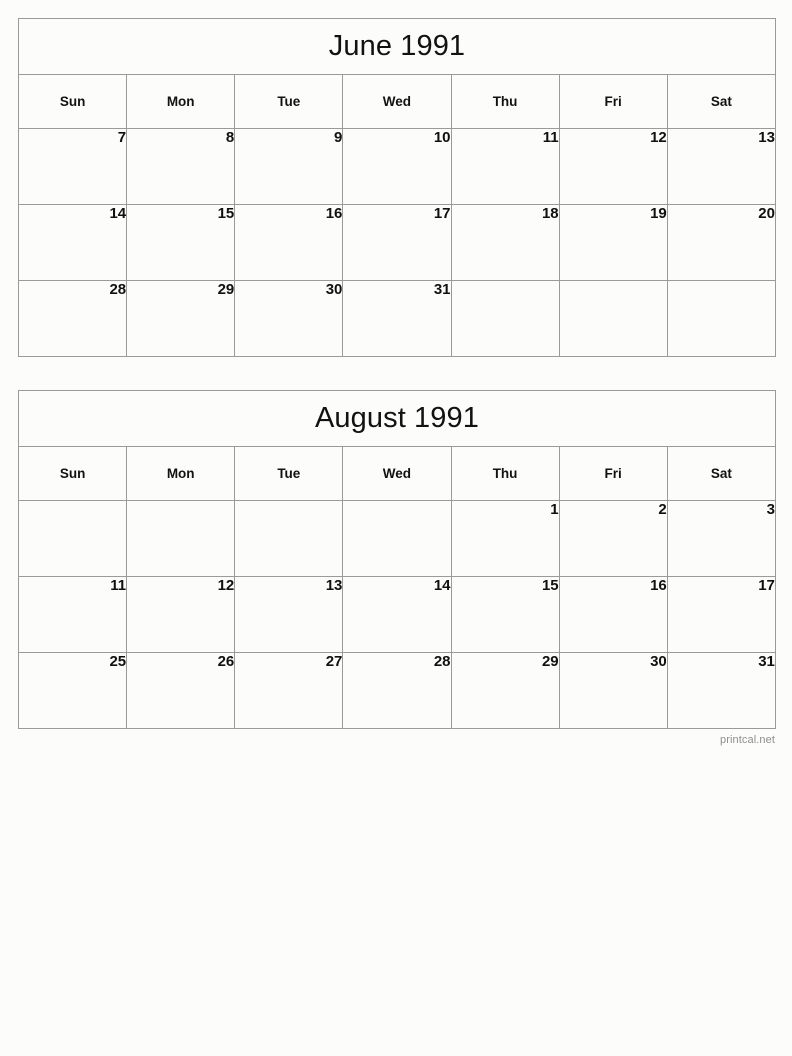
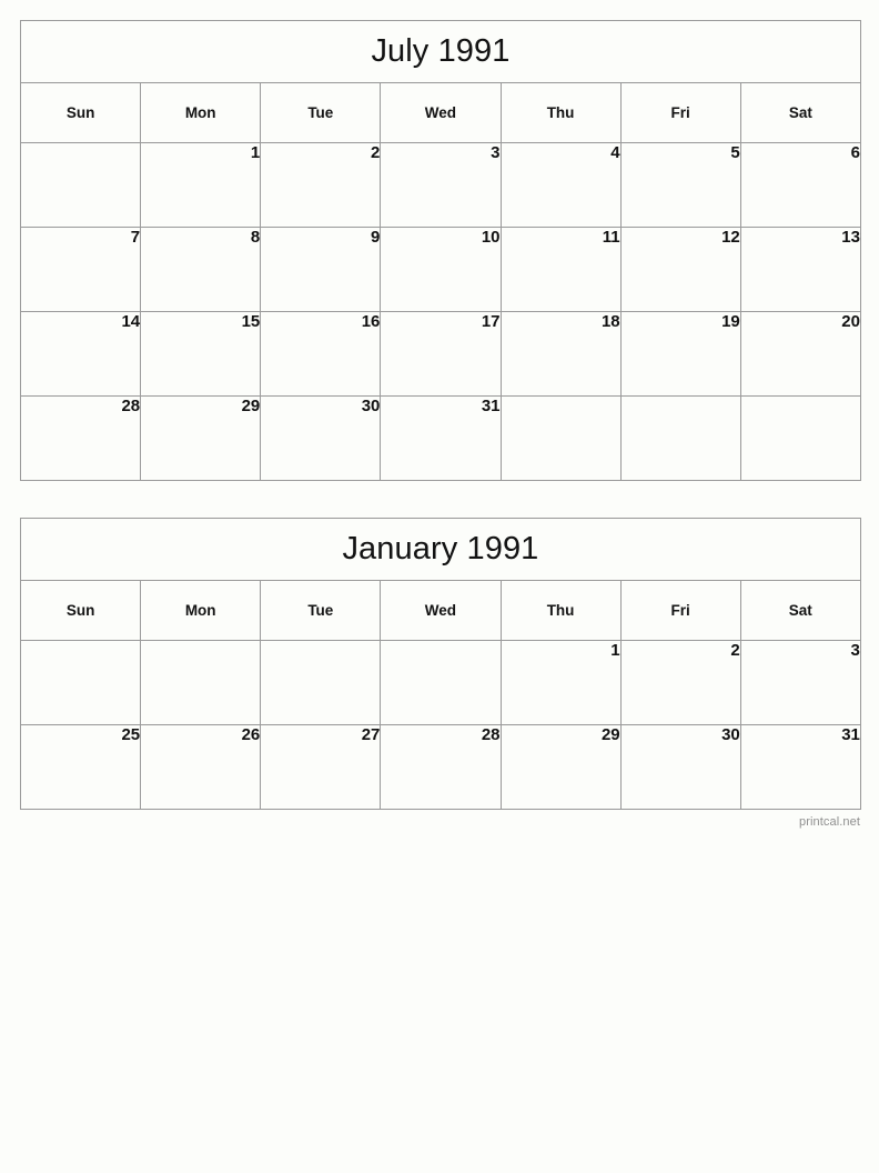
- June 1991
+ July 1991
  Sun	Mon	Tue	Wed	Thu	Fri	Sat
+ 	1	2	3	4	5	6
  7	8	9	10	11	12	13
  14	15	16	17	18	19	20
  28	29	30	31
- August 1991
+ January 1991
  Sun	Mon	Tue	Wed	Thu	Fri	Sat
  				1	2	3
- 11	12	13	14	15	16	17
  25	26	27	28	29	30	31
  printcal.net
